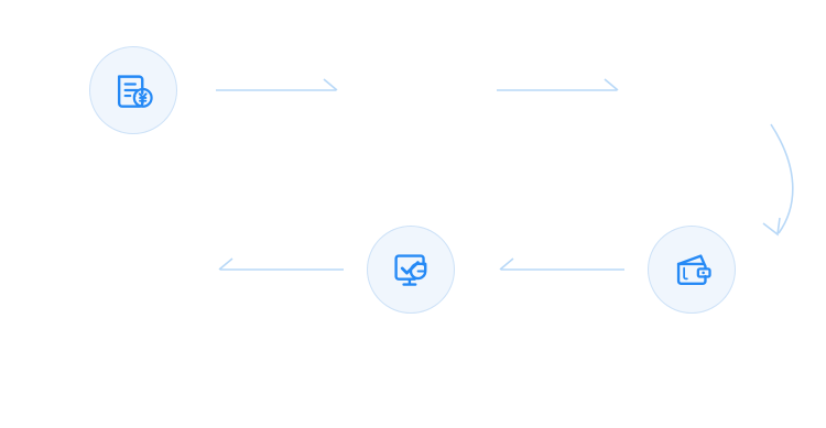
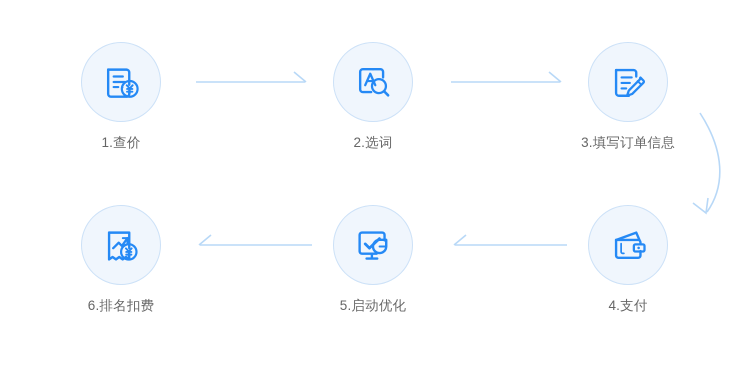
+ 1.查价
+ 2.选词
+ 3.填写订单信息
+ 4.支付
+ 5.启动优化
+ 6.排名扣费
